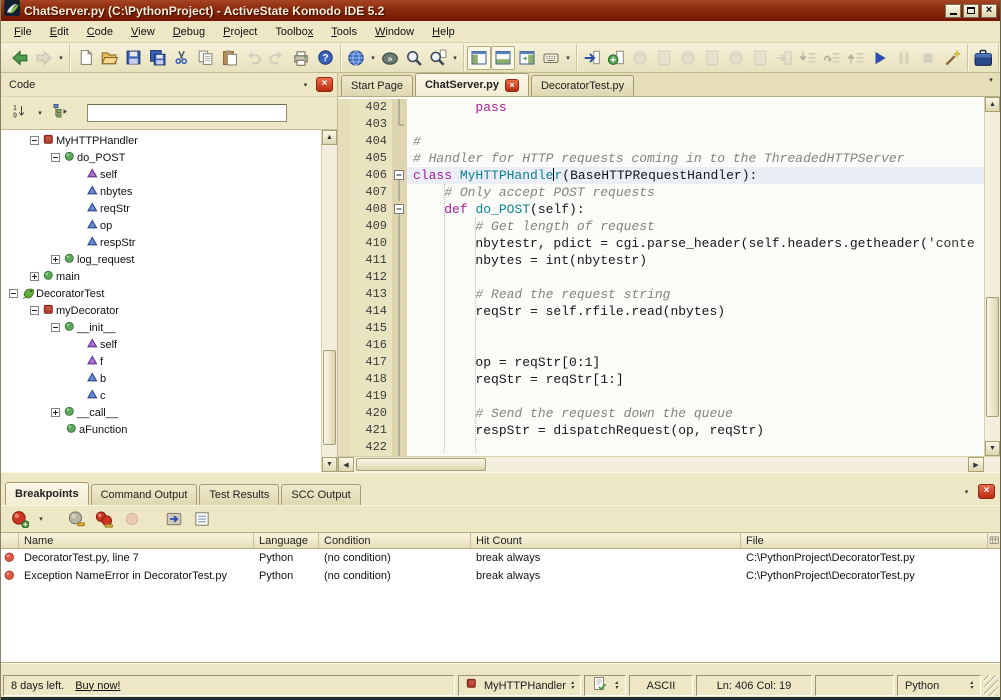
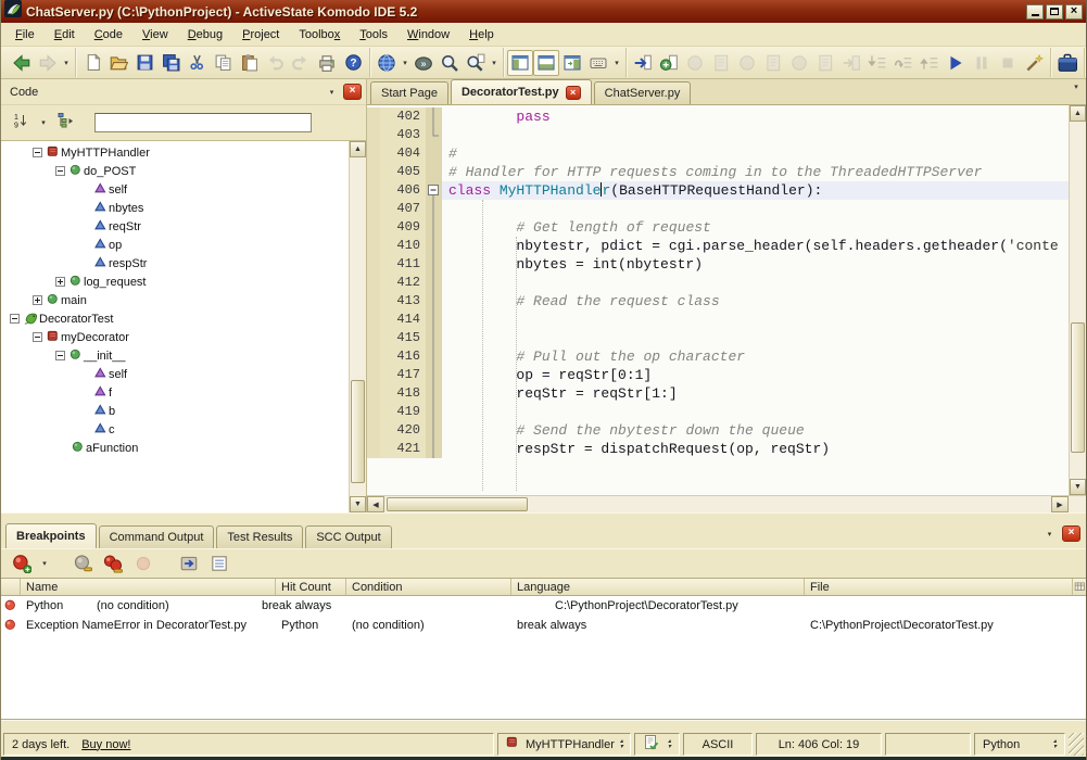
  ChatServer.py (C:\PythonProject) - ActiveState Komodo IDE 5.2
  ×
  File
  Edit
  Code
  View
  Debug
  Project
  Toolbox
  Tools
  Window
  Help
  ?
  »
  Code
  ×
  MyHTTPHandler
  do_POST
  self
  nbytes
  reqStr
  op
  respStr
  log_request
  main
  DecoratorTest
  myDecorator
  __init__
  self
  f
  b
  c
- __call__
  aFunction
  Start Page
- ChatServer.py
+ DecoratorTest.py
  ×
- DecoratorTest.py
+ ChatServer.py
  402
  pass
  403
  404
  #
  405
  # Handler for HTTP requests coming in to the ThreadedHTTPServer
  406
  class MyHTTPHandler(BaseHTTPRequestHandler):
  407
- # Only accept POST requests
- 408
- def do_POST(self):
  409
  # Get length of request
  410
  nbytestr, pdict = cgi.parse_header(self.headers.getheader('conte
  411
  nbytes = int(nbytestr)
  412
  413
- # Read the request string
+ # Read the request class
  414
- reqStr = self.rfile.read(nbytes)
  415
  416
+ # Pull out the op character
  417
  op = reqStr[0:1]
  418
  reqStr = reqStr[1:]
  419
  420
- # Send the request down the queue
+ # Send the nbytestr down the queue
  421
  respStr = dispatchRequest(op, reqStr)
- 422
  Breakpoints
  Command Output
  Test Results
  SCC Output
  ×
  Name
- Language
+ Hit Count
  Condition
- Hit Count
+ Language
  File
- DecoratorTest.py, line 7
  Python
  (no condition)
  break always
  C:\PythonProject\DecoratorTest.py
  Exception NameError in DecoratorTest.py
  Python
  (no condition)
  break always
  C:\PythonProject\DecoratorTest.py
- 8 days left.
+ 2 days left.
  Buy now!
  MyHTTPHandler
  ASCII
  Ln: 406 Col: 19
  Python
